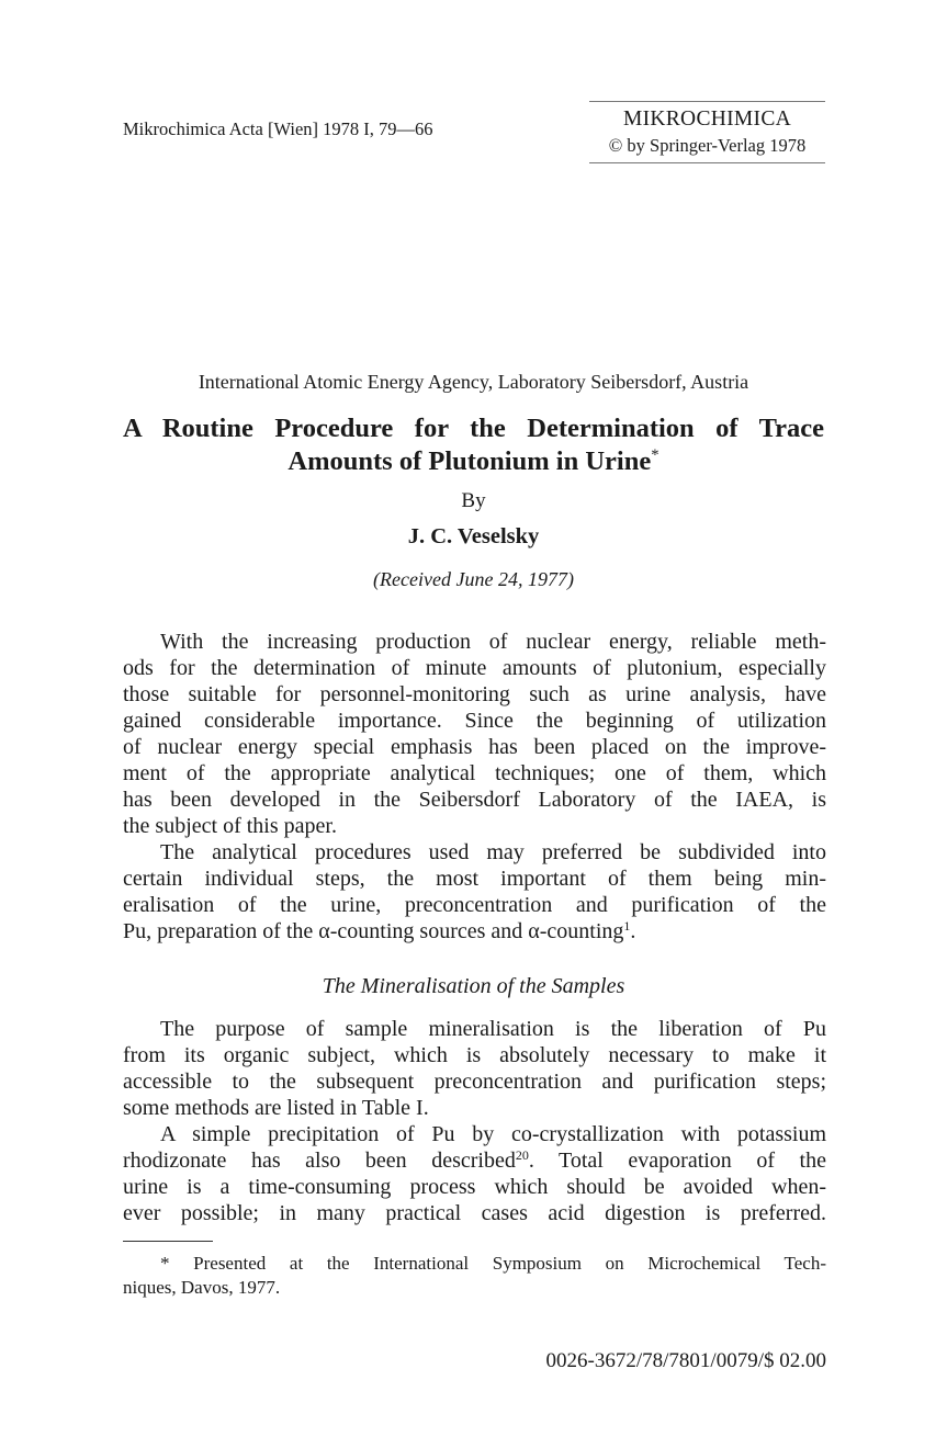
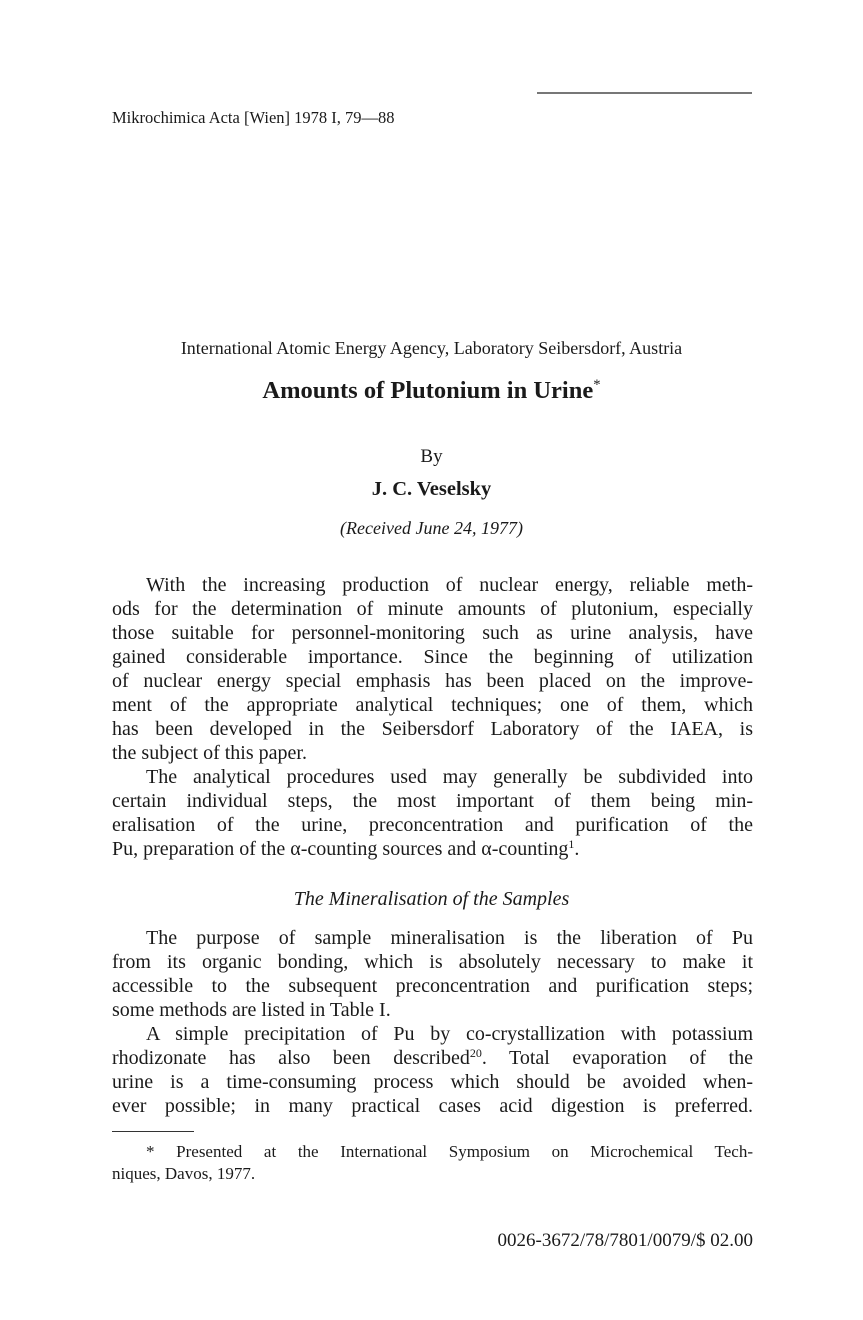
- Mikrochimica Acta [Wien] 1978 I, 79—66
+ Mikrochimica Acta [Wien] 1978 I, 79—88
- MIKROCHIMICA
- © by Springer-Verlag 1978
  International Atomic Energy Agency, Laboratory Seibersdorf, Austria
- A Routine Procedure for the Determination of Trace
  Amounts of Plutonium in Urine*
  By
  J. C. Veselsky
  (Received June 24, 1977)
  With the increasing production of nuclear energy, reliable meth-
  ods for the determination of minute amounts of plutonium, especially
  those suitable for personnel-monitoring such as urine analysis, have
  gained considerable importance. Since the beginning of utilization
  of nuclear energy special emphasis has been placed on the improve-
  ment of the appropriate analytical techniques; one of them, which
  has been developed in the Seibersdorf Laboratory of the IAEA, is
  the subject of this paper.
- The analytical procedures used may preferred be subdivided into
+ The analytical procedures used may generally be subdivided into
  certain individual steps, the most important of them being min-
  eralisation of the urine, preconcentration and purification of the
  Pu, preparation of the α-counting sources and α-counting1.
  The Mineralisation of the Samples
  The purpose of sample mineralisation is the liberation of Pu
- from its organic subject, which is absolutely necessary to make it
+ from its organic bonding, which is absolutely necessary to make it
  accessible to the subsequent preconcentration and purification steps;
  some methods are listed in Table I.
  A simple precipitation of Pu by co-crystallization with potassium
  rhodizonate has also been described20. Total evaporation of the
  urine is a time-consuming process which should be avoided when-
  ever possible; in many practical cases acid digestion is preferred.
  * Presented at the International Symposium on Microchemical Tech-
  niques, Davos, 1977.
  0026-3672/78/7801/0079/$ 02.00
